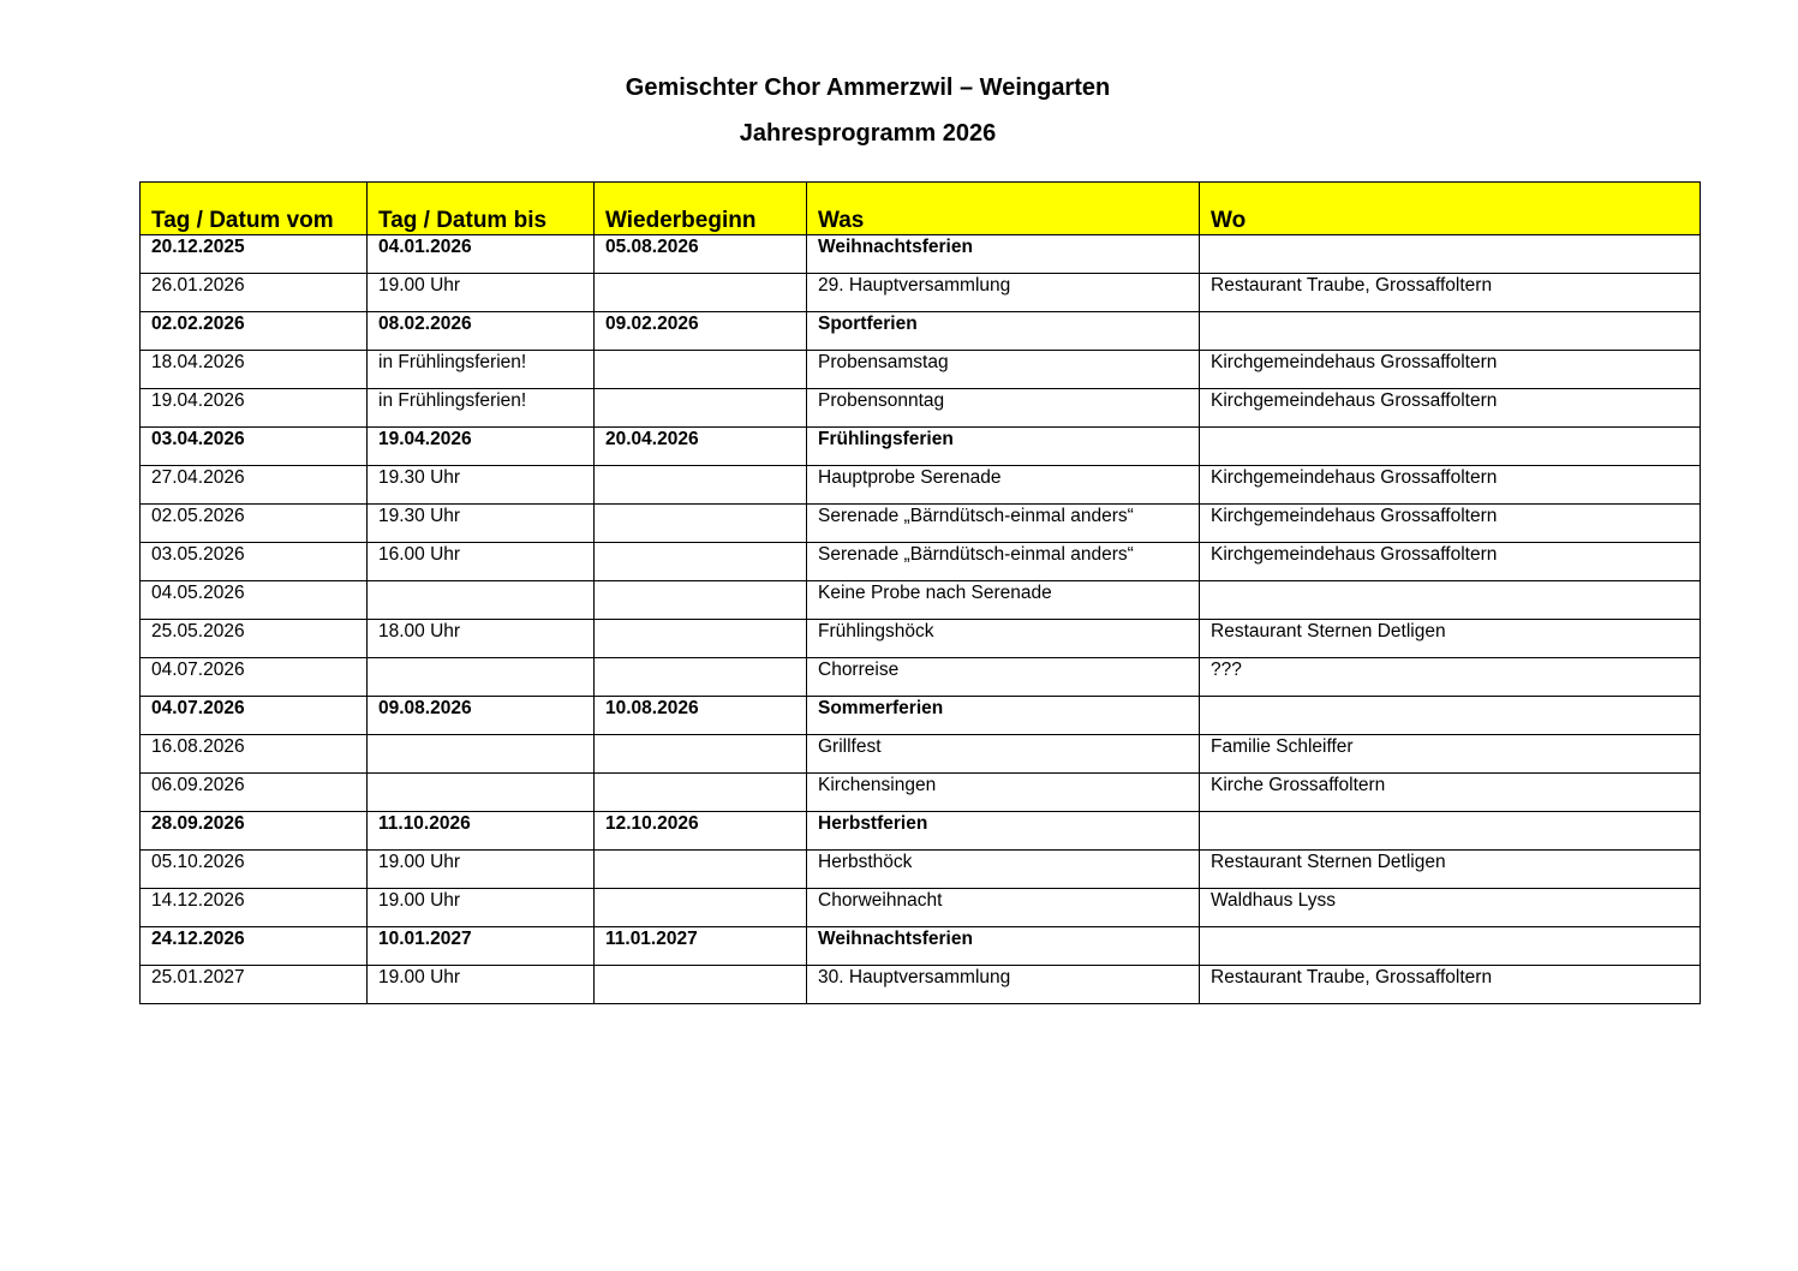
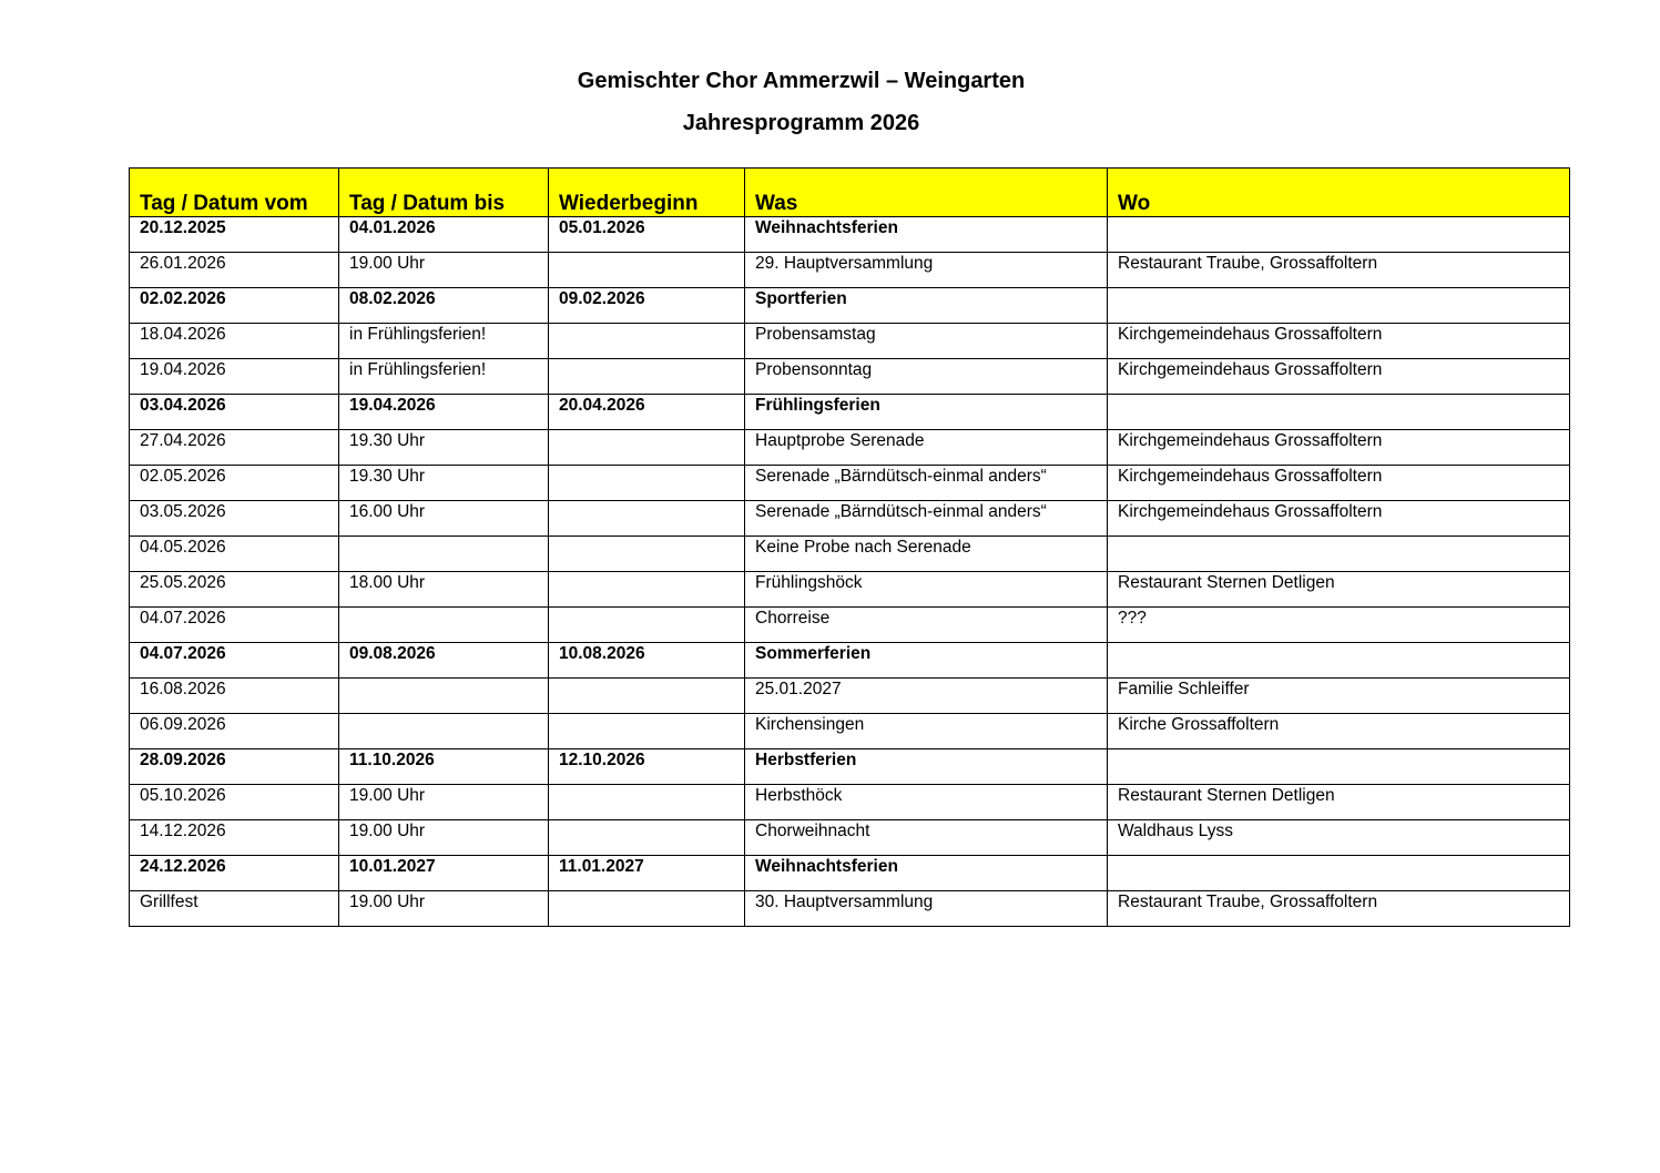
  Gemischter Chor Ammerzwil – Weingarten
  Jahresprogramm 2026
  Tag / Datum vom	Tag / Datum bis	Wiederbeginn	Was	Wo
- 20.12.2025	04.01.2026	05.08.2026	Weihnachtsferien
+ 20.12.2025	04.01.2026	05.01.2026	Weihnachtsferien
  26.01.2026	19.00 Uhr		29. Hauptversammlung	Restaurant Traube, Grossaffoltern
  02.02.2026	08.02.2026	09.02.2026	Sportferien
  18.04.2026	in Frühlingsferien!		Probensamstag	Kirchgemeindehaus Grossaffoltern
  19.04.2026	in Frühlingsferien!		Probensonntag	Kirchgemeindehaus Grossaffoltern
  03.04.2026	19.04.2026	20.04.2026	Frühlingsferien
  27.04.2026	19.30 Uhr		Hauptprobe Serenade	Kirchgemeindehaus Grossaffoltern
  02.05.2026	19.30 Uhr		Serenade „Bärndütsch-einmal anders“	Kirchgemeindehaus Grossaffoltern
  03.05.2026	16.00 Uhr		Serenade „Bärndütsch-einmal anders“	Kirchgemeindehaus Grossaffoltern
  04.05.2026			Keine Probe nach Serenade
  25.05.2026	18.00 Uhr		Frühlingshöck	Restaurant Sternen Detligen
  04.07.2026			Chorreise	???
  04.07.2026	09.08.2026	10.08.2026	Sommerferien
- 16.08.2026			Grillfest	Familie Schleiffer
+ 16.08.2026			25.01.2027	Familie Schleiffer
  06.09.2026			Kirchensingen	Kirche Grossaffoltern
  28.09.2026	11.10.2026	12.10.2026	Herbstferien
  05.10.2026	19.00 Uhr		Herbsthöck	Restaurant Sternen Detligen
  14.12.2026	19.00 Uhr		Chorweihnacht	Waldhaus Lyss
  24.12.2026	10.01.2027	11.01.2027	Weihnachtsferien
- 25.01.2027	19.00 Uhr		30. Hauptversammlung	Restaurant Traube, Grossaffoltern
+ Grillfest	19.00 Uhr		30. Hauptversammlung	Restaurant Traube, Grossaffoltern
